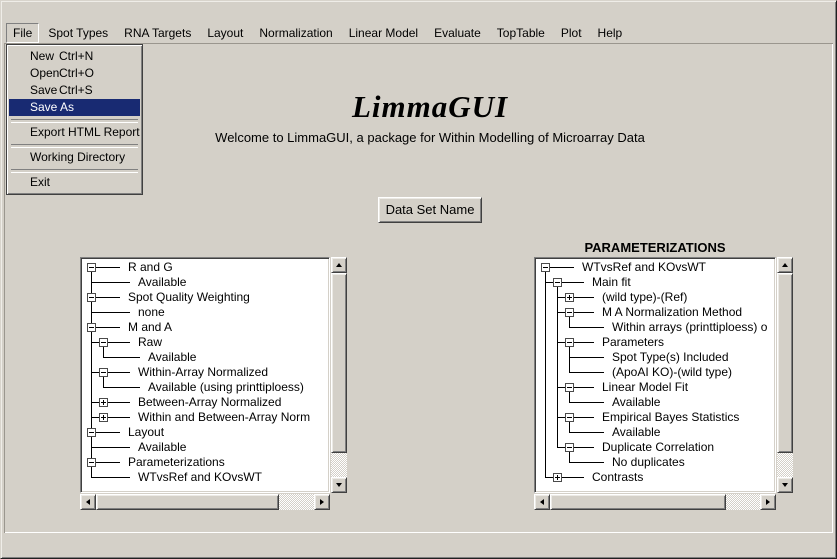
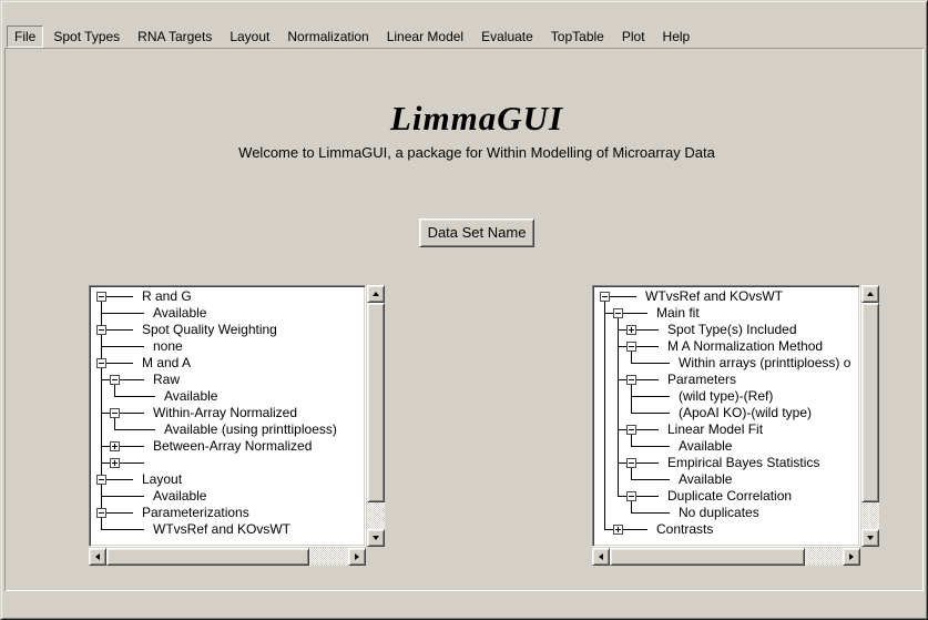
  File
  Spot Types
  RNA Targets
  Layout
  Normalization
  Linear Model
  Evaluate
  TopTable
  Plot
  Help
  LimmaGUI
  Welcome to LimmaGUI, a package for Within Modelling of Microarray Data
  Data Set Name
  R and G
  Available
  Spot Quality Weighting
  none
  M and A
  Raw
  Available
  Within-Array Normalized
  Available (using printtiploess)
  Between-Array Normalized
- Within and Between-Array Norm
  Layout
  Available
  Parameterizations
  WTvsRef and KOvsWT
- PARAMETERIZATIONS
  WTvsRef and KOvsWT
  Main fit
- (wild type)-(Ref)
+ Spot Type(s) Included
  M A Normalization Method
  Within arrays (printtiploess) o
  Parameters
- Spot Type(s) Included
+ (wild type)-(Ref)
  (ApoAI KO)-(wild type)
  Linear Model Fit
  Available
  Empirical Bayes Statistics
  Available
  Duplicate Correlation
  No duplicates
  Contrasts
- New
- Ctrl+N
- Open
- Ctrl+O
- Save
- Ctrl+S
- Save As
- Export HTML Report
- Working Directory
- Exit
